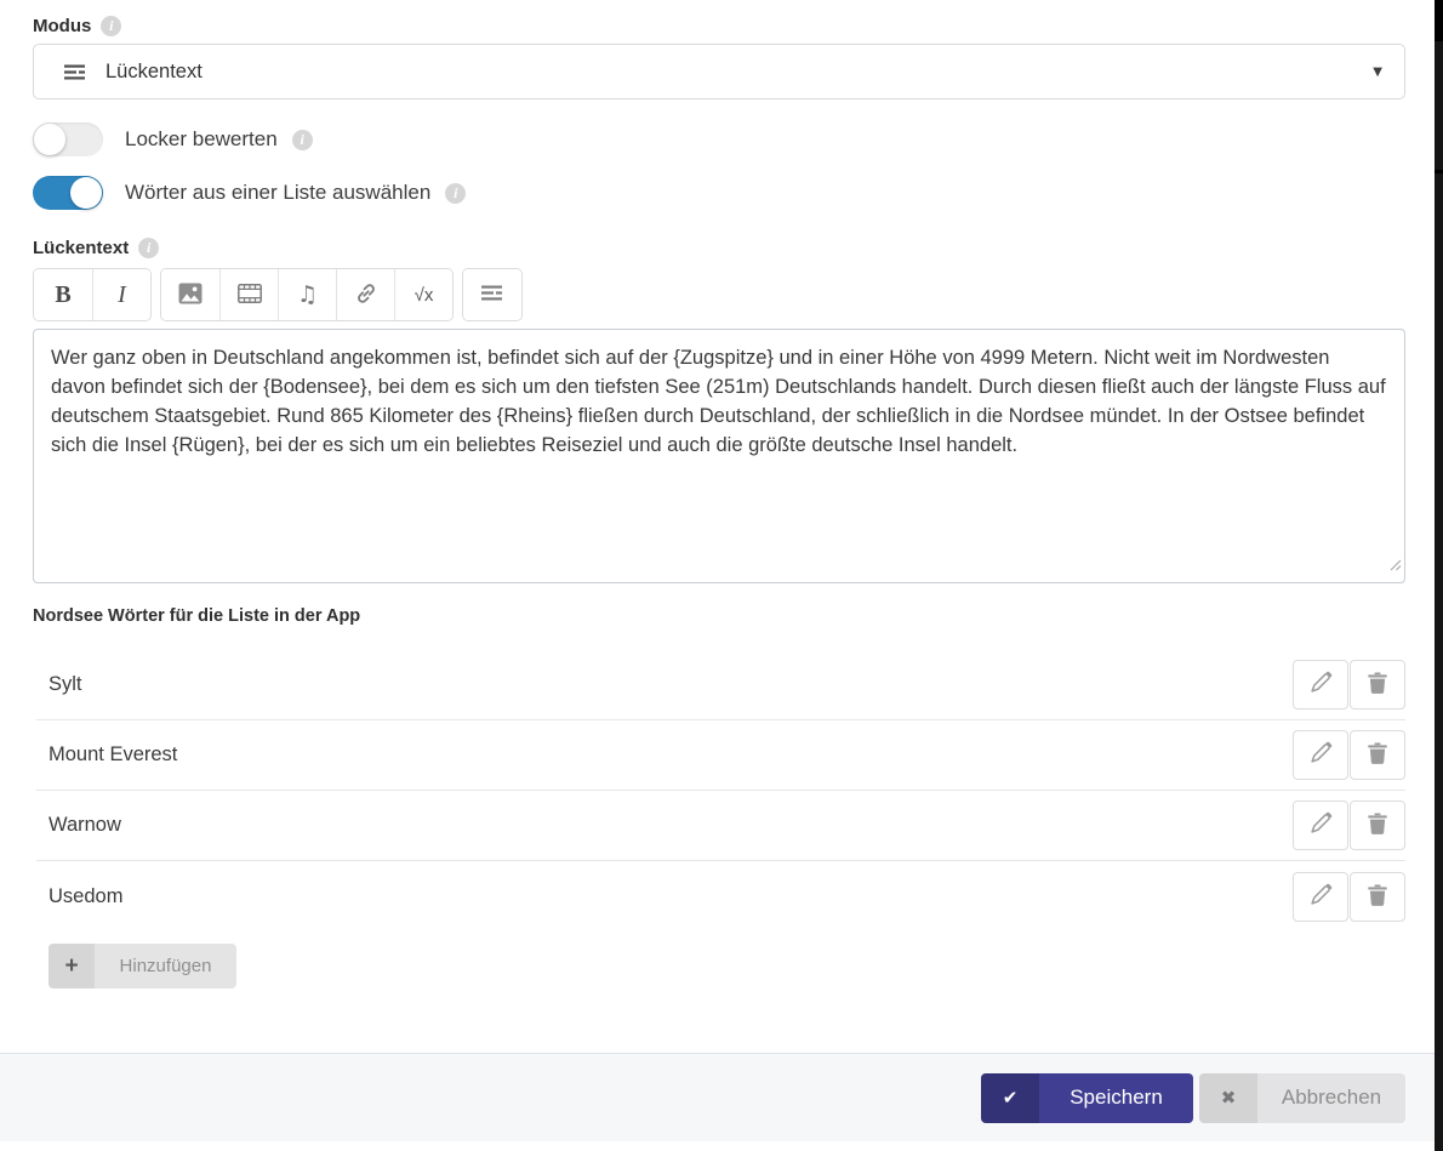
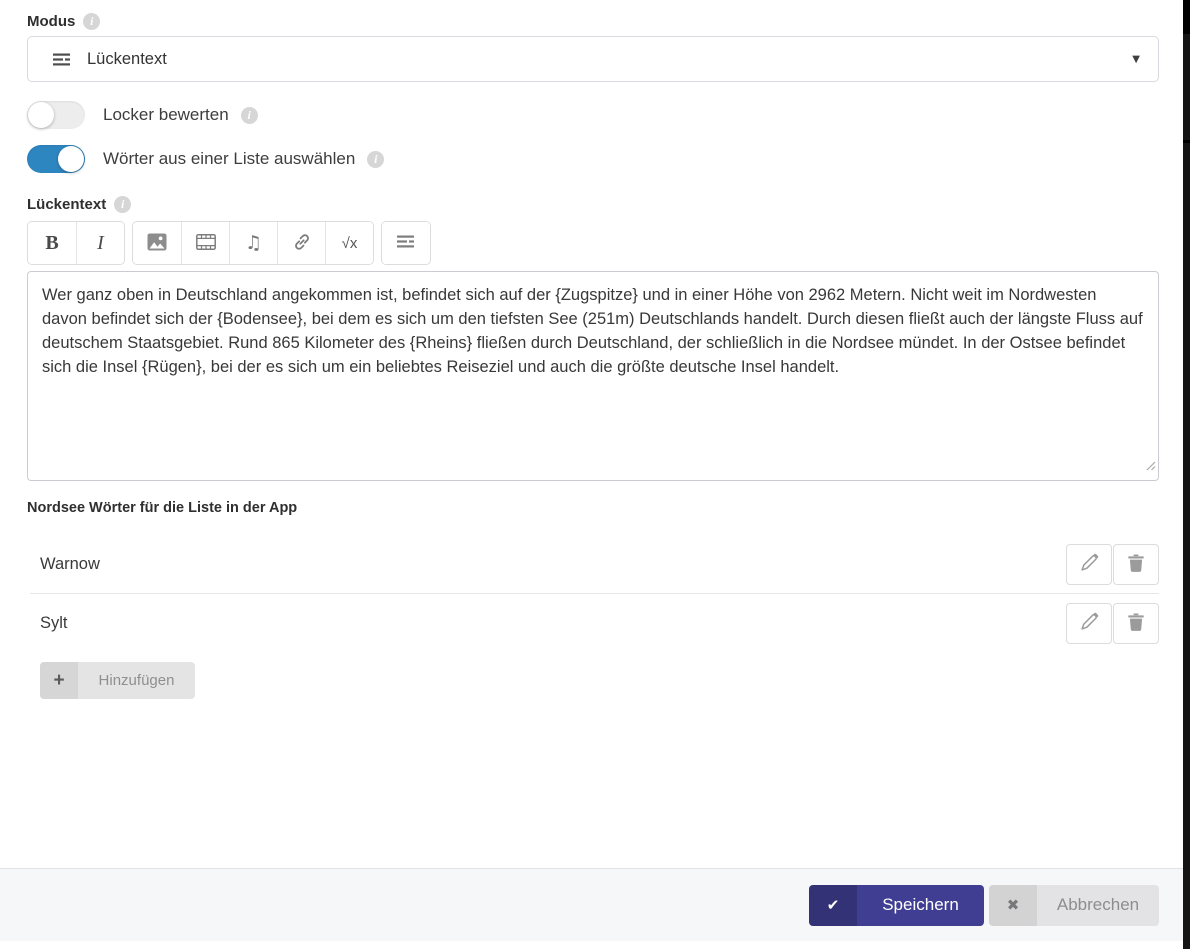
  Modus
  i
  Lückentext
  ▼
  Locker bewerten
  i
  Wörter aus einer Liste auswählen
  i
  Lückentext
  i
  B
  I
  ♫
  √x
- Wer ganz oben in Deutschland angekommen ist, befindet sich auf der {Zugspitze} und in einer Höhe von 4999 Metern. Nicht weit im Nordwesten davon befindet sich der {Bodensee}, bei dem es sich um den tiefsten See (251m) Deutschlands handelt. Durch diesen fließt auch der längste Fluss auf deutschem Staatsgebiet. Rund 865 Kilometer des {Rheins} fließen durch Deutschland, der schließlich in die Nordsee mündet. In der Ostsee befindet sich die Insel {Rügen}, bei der es sich um ein beliebtes Reiseziel und auch die größte deutsche Insel handelt.
+ Wer ganz oben in Deutschland angekommen ist, befindet sich auf der {Zugspitze} und in einer Höhe von 2962 Metern. Nicht weit im Nordwesten davon befindet sich der {Bodensee}, bei dem es sich um den tiefsten See (251m) Deutschlands handelt. Durch diesen fließt auch der längste Fluss auf deutschem Staatsgebiet. Rund 865 Kilometer des {Rheins} fließen durch Deutschland, der schließlich in die Nordsee mündet. In der Ostsee befindet sich die Insel {Rügen}, bei der es sich um ein beliebtes Reiseziel und auch die größte deutsche Insel handelt.
  Nordsee Wörter für die Liste in der App
- Sylt
+ Warnow
- Mount Everest
- Warnow
+ Sylt
- Usedom
  +
  Hinzufügen
  ✔
  Speichern
  ✖
  Abbrechen
